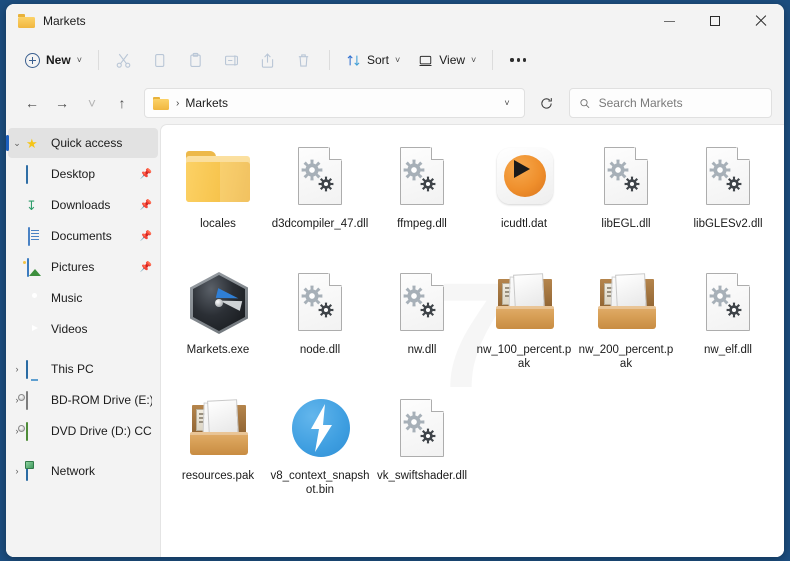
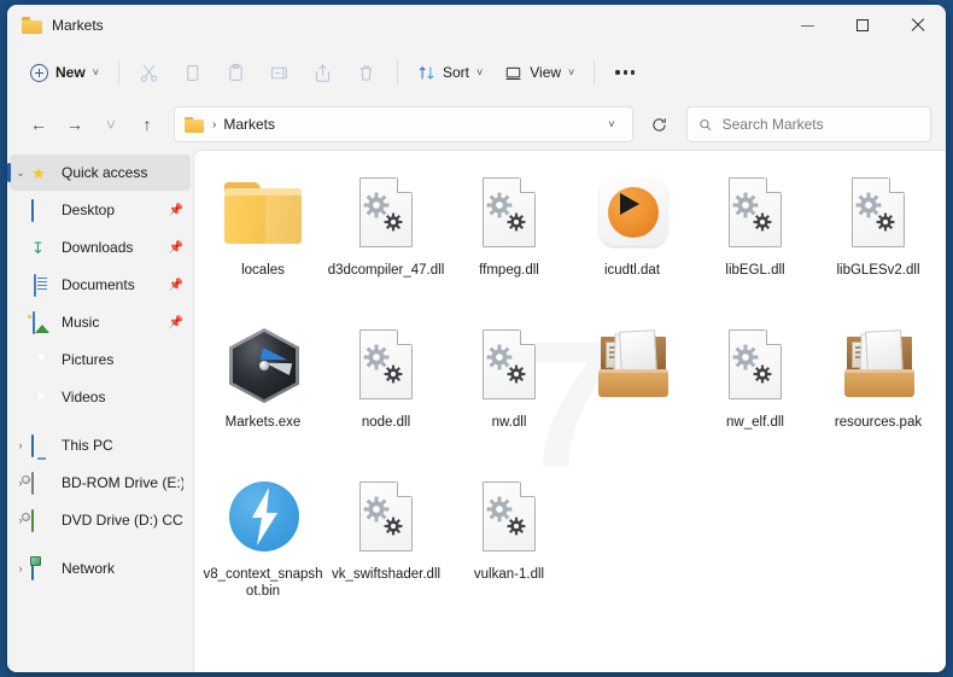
  Markets
  New
  ˅
  Sort
  ˅
  View
  ˅
  ←
  →
  ˅
  ↑
  ›
  Markets
  ˅
  Search Markets
  ⌄
  ★
  Quick access
  Desktop
  📌
  ↧
  Downloads
  📌
  Documents
  📌
- Pictures
+ Music
  📌
- Music
+ Pictures
  Videos
  ›
  This PC
  ›
  BD-ROM Drive (E:)
  ›
  DVD Drive (D:) CC
  ›
  Network
  7
  locales
  d3dcompiler_47.dll
  ffmpeg.dll
  icudtl.dat
  libEGL.dll
  libGLESv2.dll
  Markets.exe
  node.dll
  nw.dll
- nw_100_percent.pak
- nw_200_percent.pak
  nw_elf.dll
  resources.pak
  v8_context_snapshot.bin
  vk_swiftshader.dll
+ vulkan-1.dll
